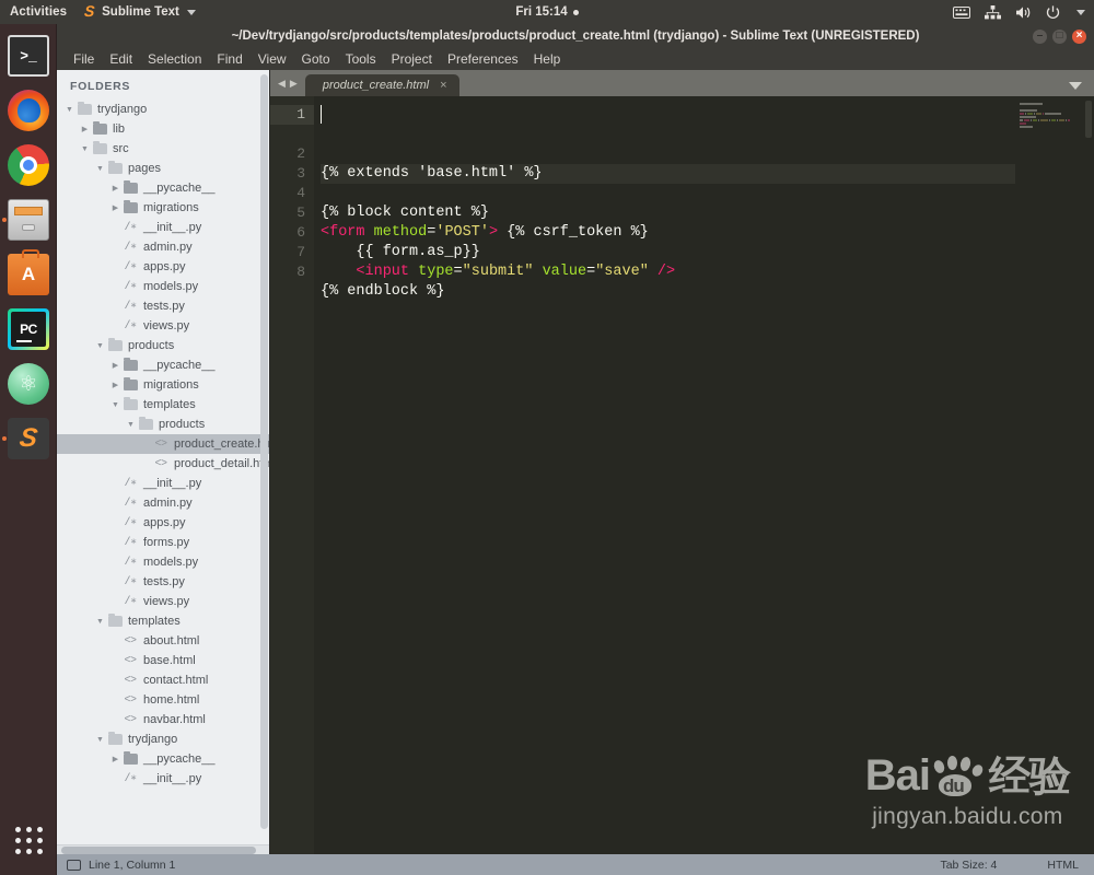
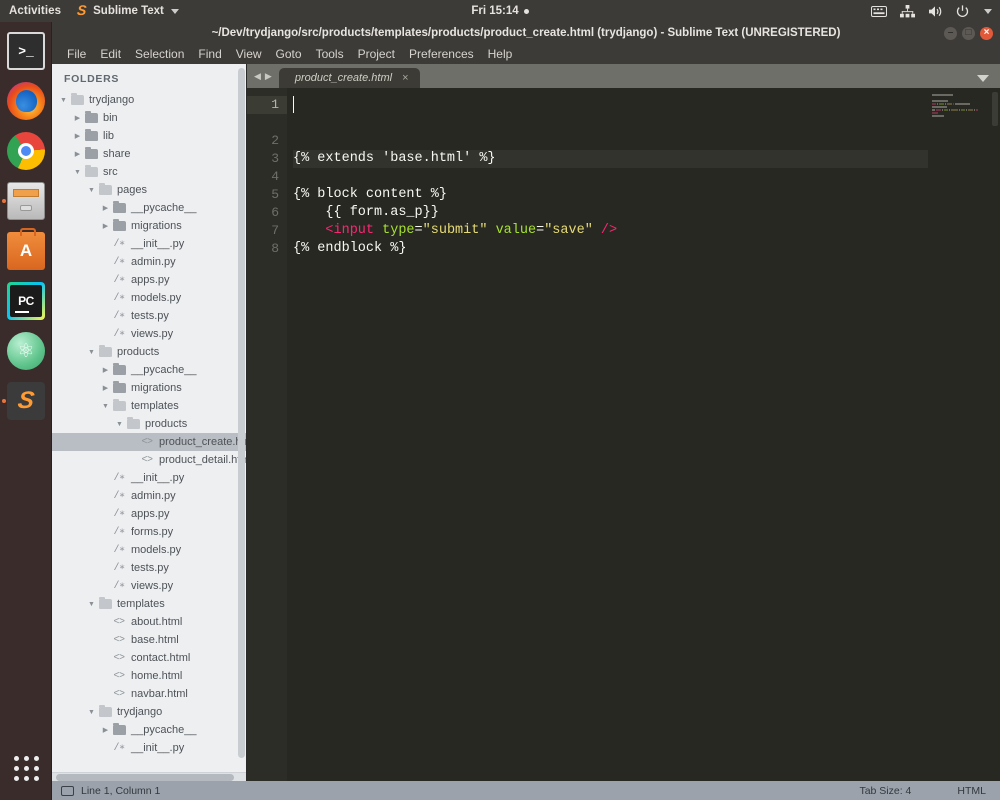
  Activities
  Sublime Text
  Fri 15:14
  >_
  A
  PC
  ⚛
  ~/Dev/trydjango/src/products/templates/products/product_create.html (trydjango) - Sublime Text (UNREGISTERED)
  –
  □
  ×
  File
  Edit
  Selection
  Find
  View
  Goto
  Tools
  Project
  Preferences
  Help
  FOLDERS
  trydjango
+ bin
  lib
+ share
  src
  pages
  __pycache__
  migrations
  /∗
  __init__.py
  /∗
  admin.py
  /∗
  apps.py
  /∗
  models.py
  /∗
  tests.py
  /∗
  views.py
  products
  __pycache__
  migrations
  templates
  products
  <>
  product_create.
  <>
  product_detail.h
  /∗
  __init__.py
  /∗
  admin.py
  /∗
  apps.py
  /∗
  forms.py
  /∗
  models.py
  /∗
  tests.py
  /∗
  views.py
  templates
  <>
  about.html
  <>
  base.html
  <>
  contact.html
  <>
  home.html
  <>
  navbar.html
  trydjango
  __pycache__
  /∗
  __init__.py
  ◀
  ▶
  product_create.html
  ×
  1
  2
  3
  4
  5
  6
  7
  8
  {% extends 'base.html' %}
  {% block content %}
- <form method='POST'> {% csrf_token %}
  {{ form.as_p}}
  <input type="submit" value="save" />
  {% endblock %}
- Bai
- du
- 经验
- jingyan.baidu.com
  Line 1, Column 1
  Tab Size: 4
  HTML
